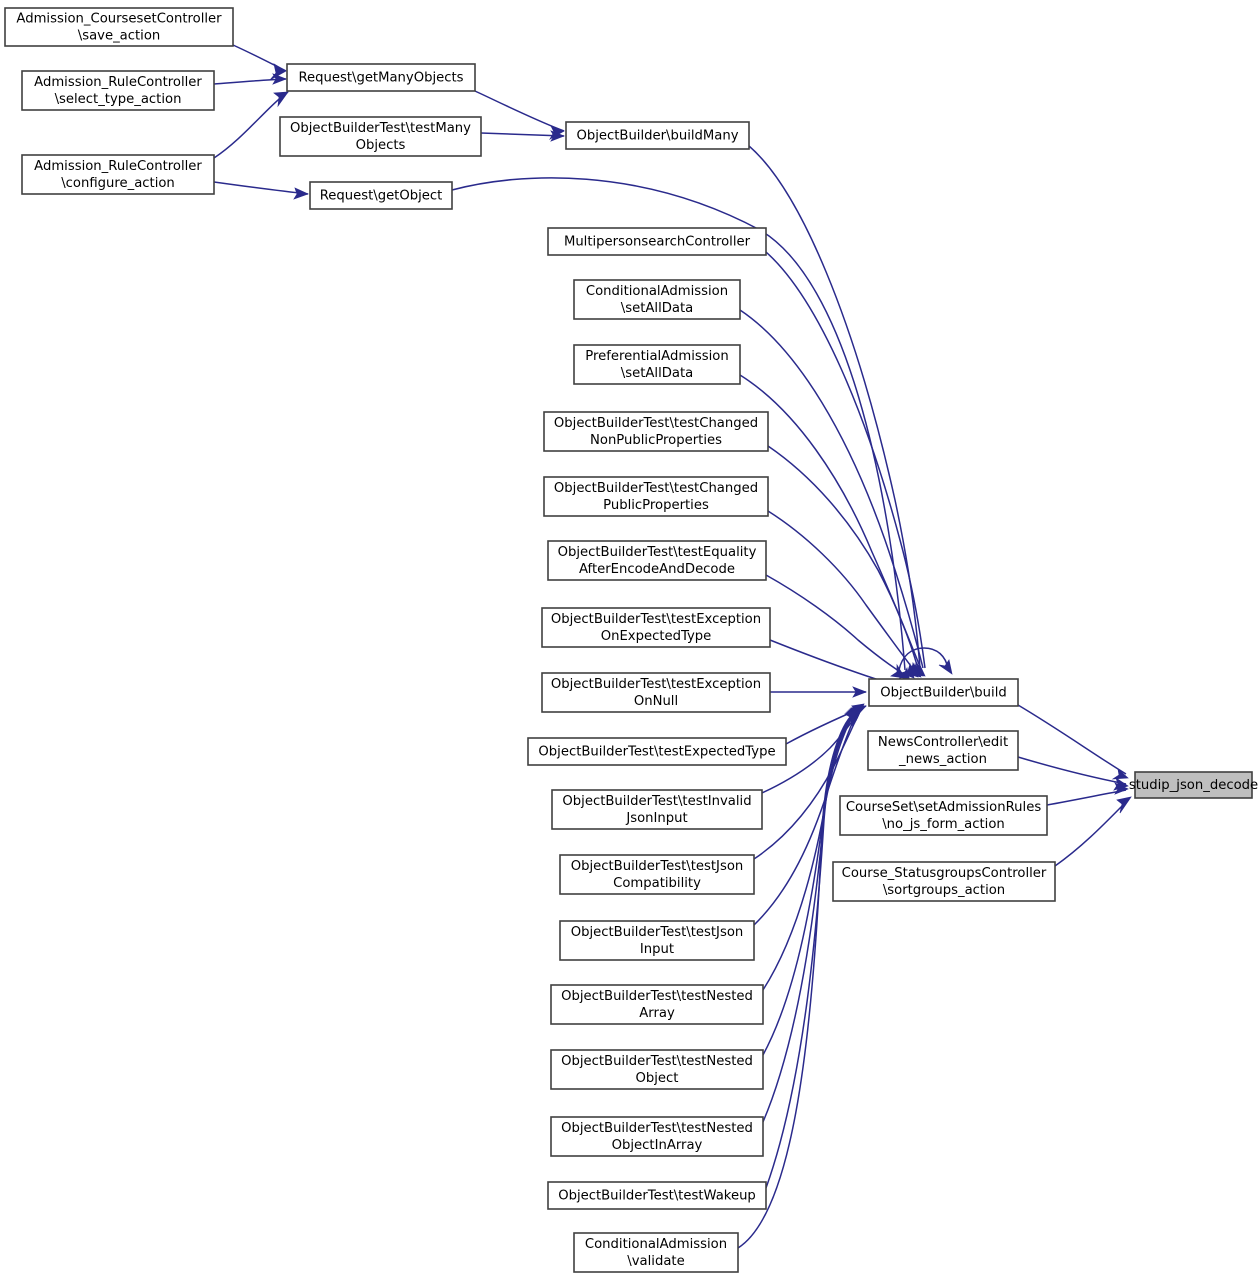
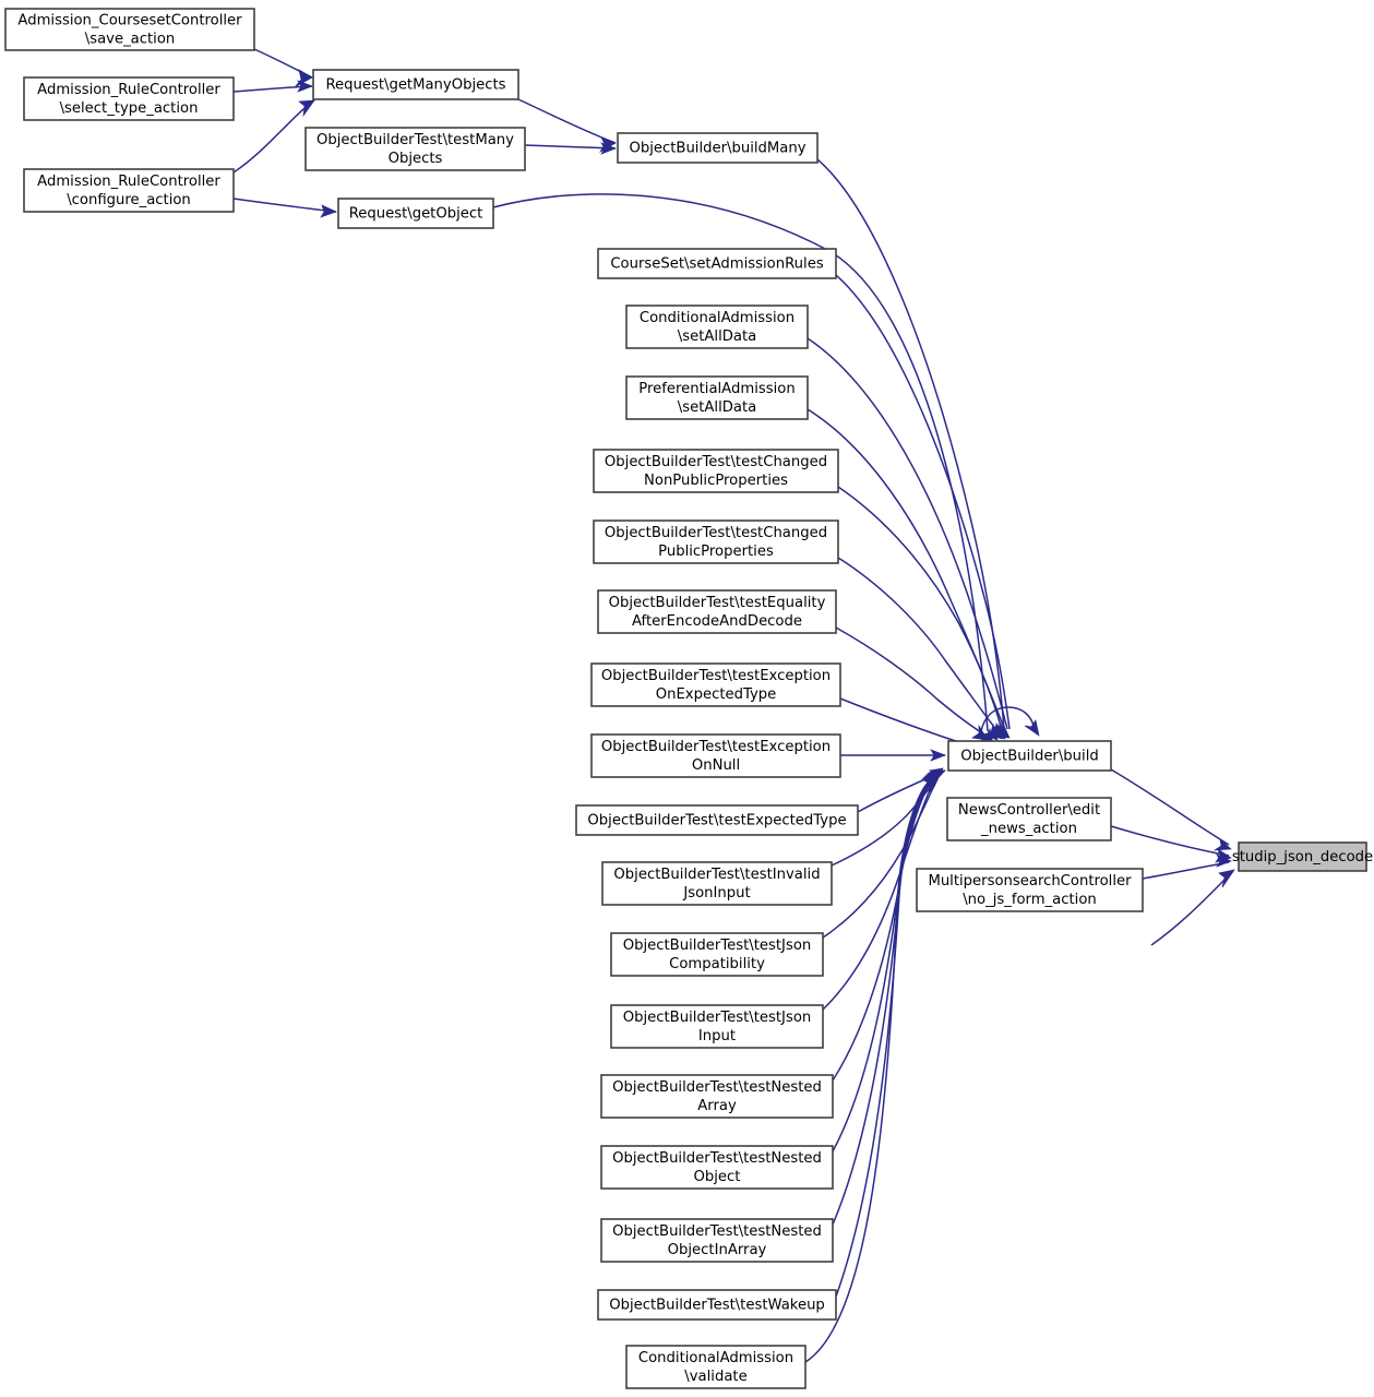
  Admission_CoursesetController
  \save_action
  Admission_RuleController
  \select_type_action
  Admission_RuleController
  \configure_action
  Request\getManyObjects
  ObjectBuilderTest\testMany
  Objects
  Request\getObject
  ObjectBuilder\buildMany
- MultipersonsearchController
+ CourseSet\setAdmissionRules
  ConditionalAdmission
  \setAllData
  PreferentialAdmission
  \setAllData
  ObjectBuilderTest\testChanged
  NonPublicProperties
  ObjectBuilderTest\testChanged
  PublicProperties
  ObjectBuilderTest\testEquality
  AfterEncodeAndDecode
  ObjectBuilderTest\testException
  OnExpectedType
  ObjectBuilderTest\testException
  OnNull
  ObjectBuilderTest\testExpectedType
  ObjectBuilderTest\testInvalid
  JsonInput
  ObjectBuilderTest\testJson
  Compatibility
  ObjectBuilderTest\testJson
  Input
  ObjectBuilderTest\testNested
  Array
  ObjectBuilderTest\testNested
  Object
  ObjectBuilderTest\testNested
  ObjectInArray
  ObjectBuilderTest\testWakeup
  ConditionalAdmission
  \validate
  ObjectBuilder\build
  NewsController\edit
  _news_action
- CourseSet\setAdmissionRules
+ MultipersonsearchController
  \no_js_form_action
- Course_StatusgroupsController
- \sortgroups_action
  studip_json_decode
